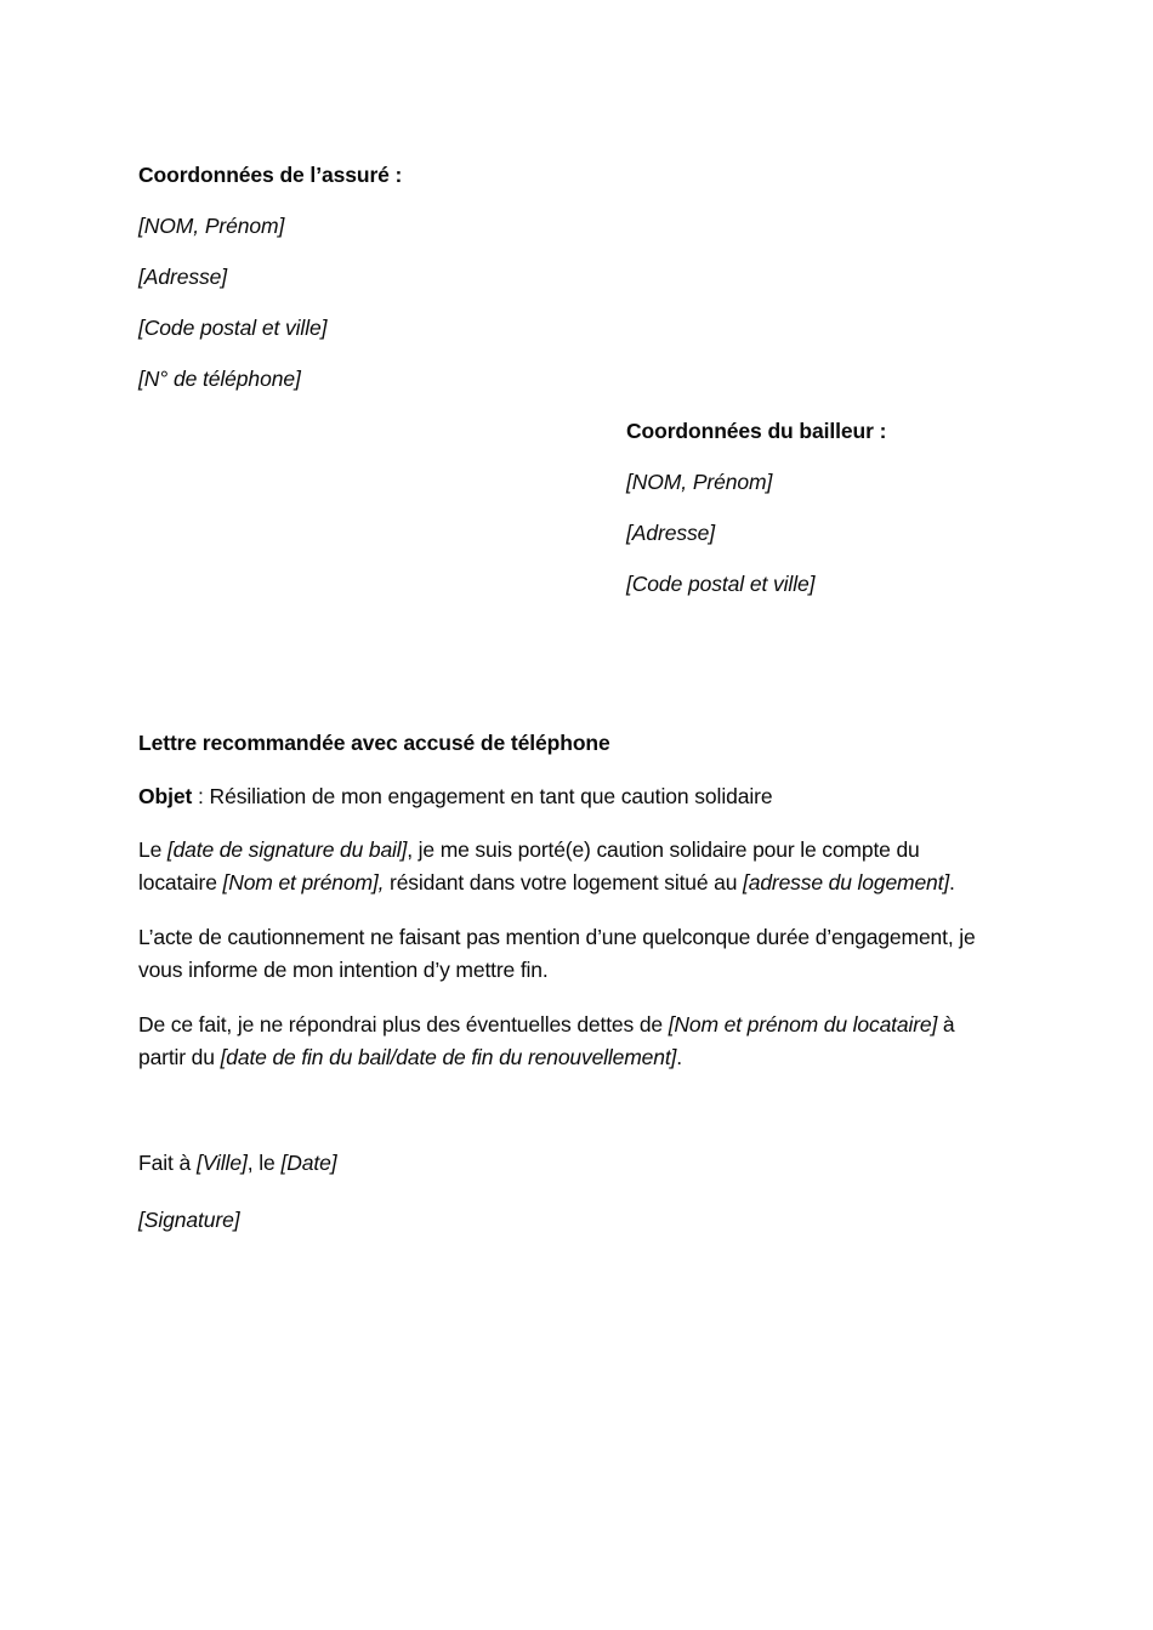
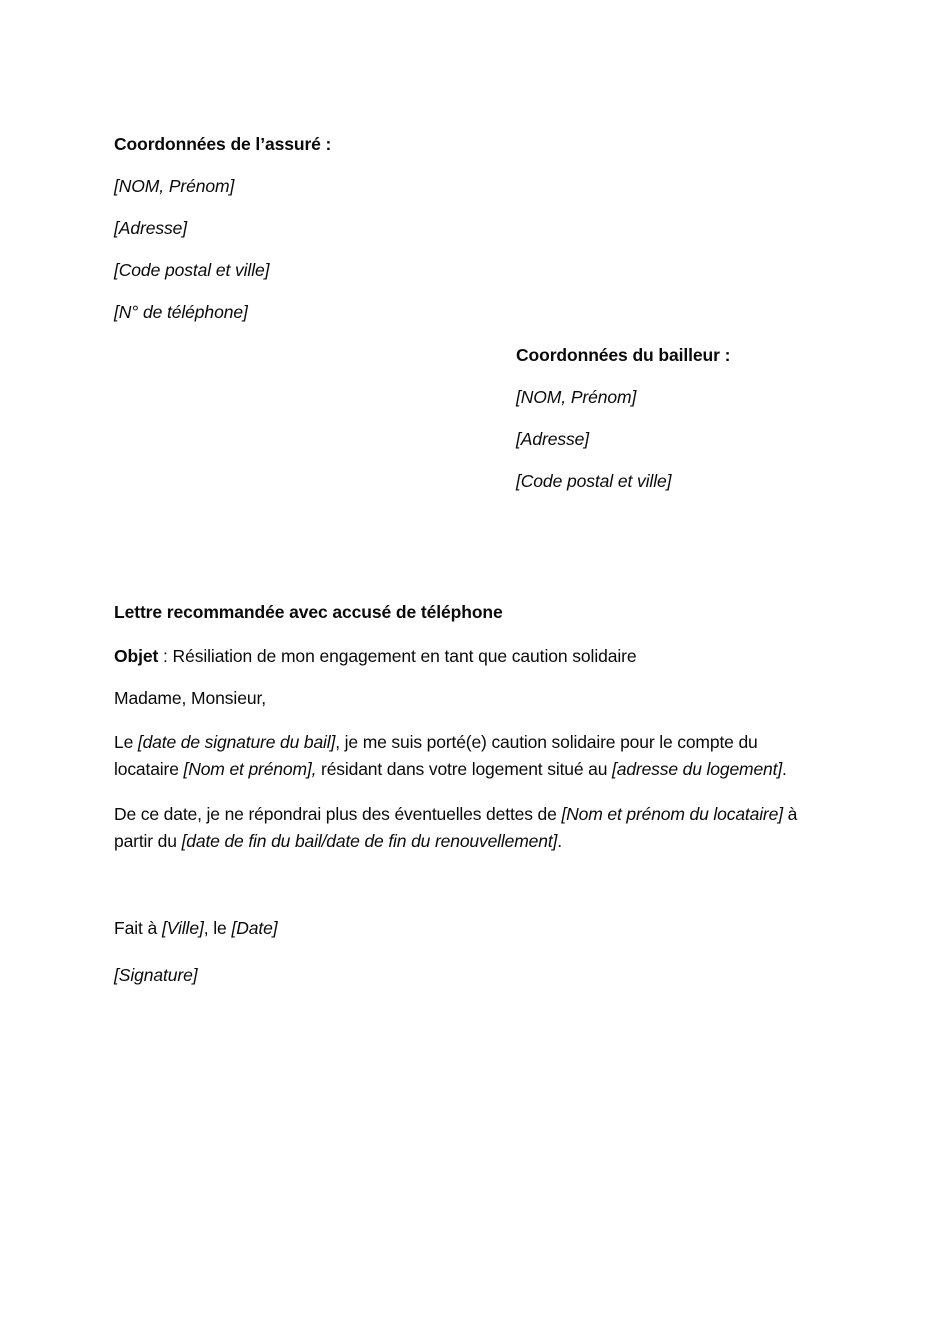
  Coordonnées de l’assuré :
  [NOM, Prénom]
  [Adresse]
  [Code postal et ville]
  [N° de téléphone]
  Coordonnées du bailleur :
  [NOM, Prénom]
  [Adresse]
  [Code postal et ville]
  Lettre recommandée avec accusé de téléphone
  Objet : Résiliation de mon engagement en tant que caution solidaire
+ Madame, Monsieur,
  Le [date de signature du bail], je me suis porté(e) caution solidaire pour le compte du locataire [Nom et prénom], résidant dans votre logement situé au [adresse du logement].
- L’acte de cautionnement ne faisant pas mention d’une quelconque durée d’engagement, je vous informe de mon intention d’y mettre fin.
- De ce fait, je ne répondrai plus des éventuelles dettes de [Nom et prénom du locataire] à partir du [date de fin du bail/date de fin du renouvellement].
+ De ce date, je ne répondrai plus des éventuelles dettes de [Nom et prénom du locataire] à partir du [date de fin du bail/date de fin du renouvellement].
  Fait à [Ville], le [Date]
  [Signature]
